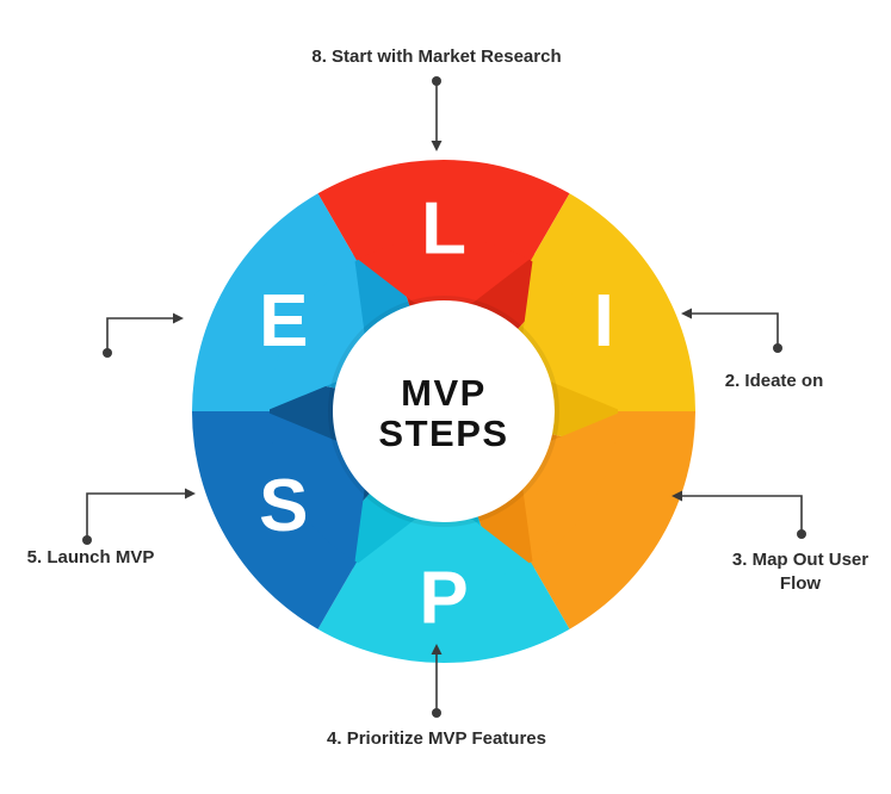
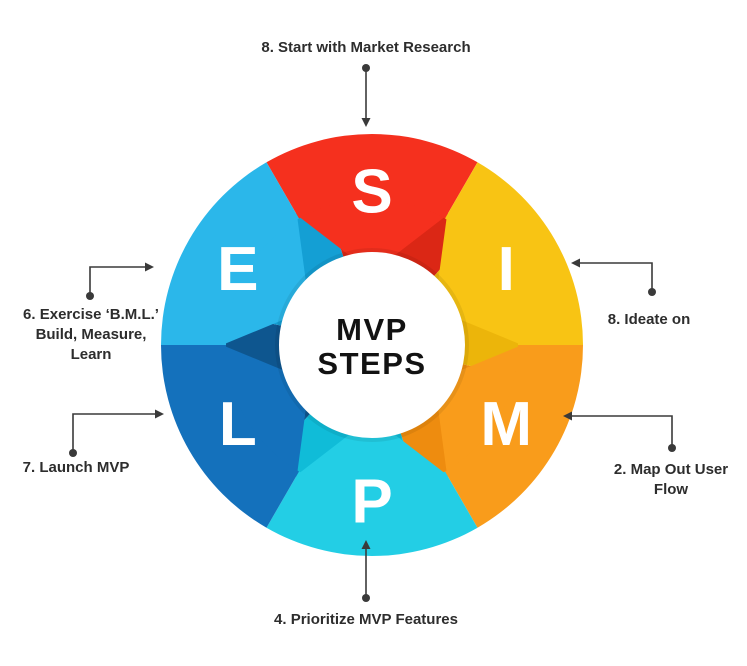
- L
+ S
  I
+ M
  P
- S
+ L
  E
  MVP
  STEPS
  8. Start with Market Research
- 2. Ideate on
+ 8. Ideate on
- 3. Map Out User
+ 2. Map Out User
  Flow
  4. Prioritize MVP Features
- 5. Launch MVP
+ 7. Launch MVP
+ 6. Exercise ‘B.M.L.’
+ Build, Measure,
+ Learn
